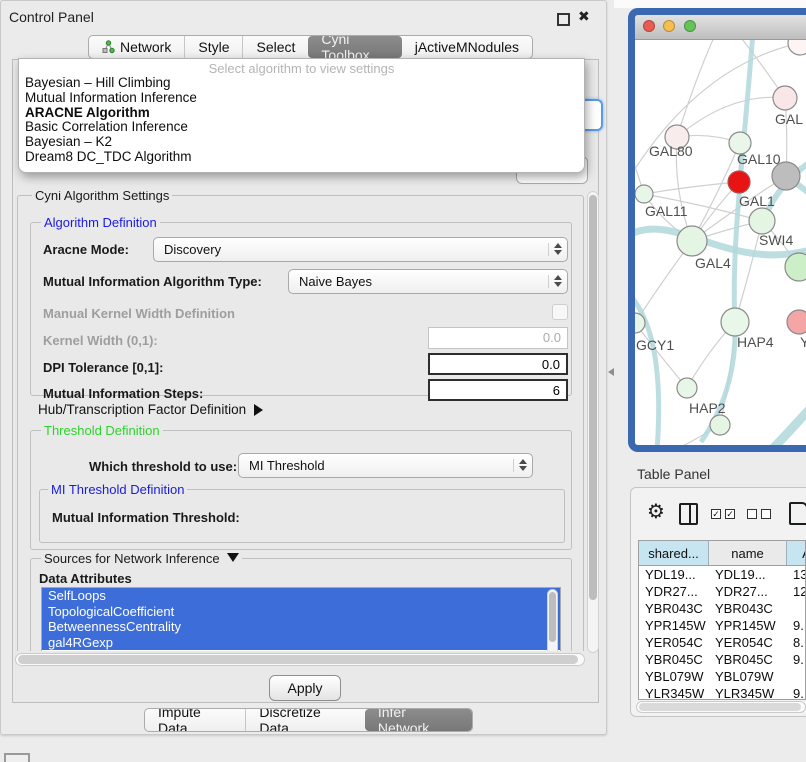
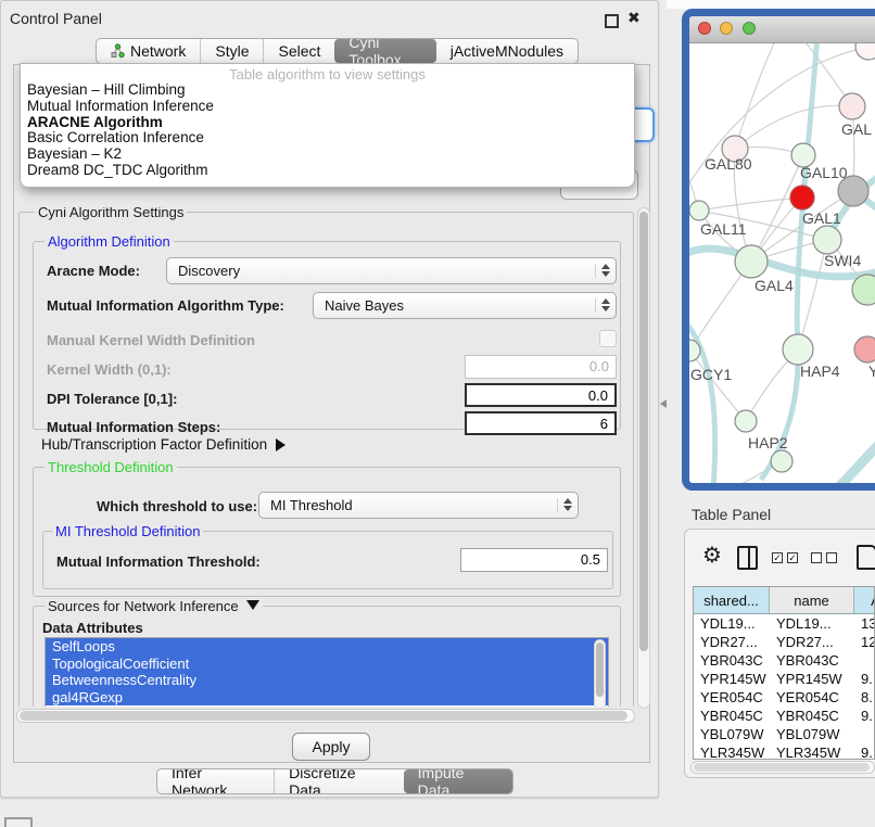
  Control Panel
  ✖
  Network
  Style
  Select
  Cyni Toolbox
  jActiveMNodules
- Select algorithm to view settings
+ Table algorithm to view settings
  Bayesian – Hill Climbing
  Mutual Information Inference
  ARACNE Algorithm
  Basic Correlation Inference
  Bayesian – K2
  Dream8 DC_TDC Algorithm
  Cyni Algorithm Settings
  Algorithm Definition
  Aracne Mode:
  Discovery
  Mutual Information Algorithm Type:
  Naive Bayes
  Manual Kernel Width Definition
  Kernel Width (0,1):
  0.0
  DPI Tolerance [0,1]:
  0.0
  Mutual Information Steps:
  6
  Hub/Transcription Factor Definition
  Threshold Definition
  Which threshold to use:
  MI Threshold
  MI Threshold Definition
  Mutual Information Threshold:
+ 0.5
  Sources for Network Inference
  Data Attributes
  SelfLoops
  TopologicalCoefficient
  BetweennessCentrality
  gal4RGexp
  Apply
- Impute Data
+ Infer Network
  Discretize Data
- Infer Network
+ Impute Data
  GAL
  GAL80
  GAL10
  GAL1
  GAL11
  GAL4
  SWI4
  GCY1
  HAP4
  Y
  HAP2
  Table Panel
  ⚙
  ✓
  ✓
  shared...
  name
  YDL19...
  YDL19...
  13
  YDR27...
  YDR27...
  12
  YBR043C
  YBR043C
  YPR145W
  YPR145W
  9.
  YER054C
  YER054C
  8.
  YBR045C
  YBR045C
  9.
  YBL079W
  YBL079W
  YLR345W
  YLR345W
  9.
